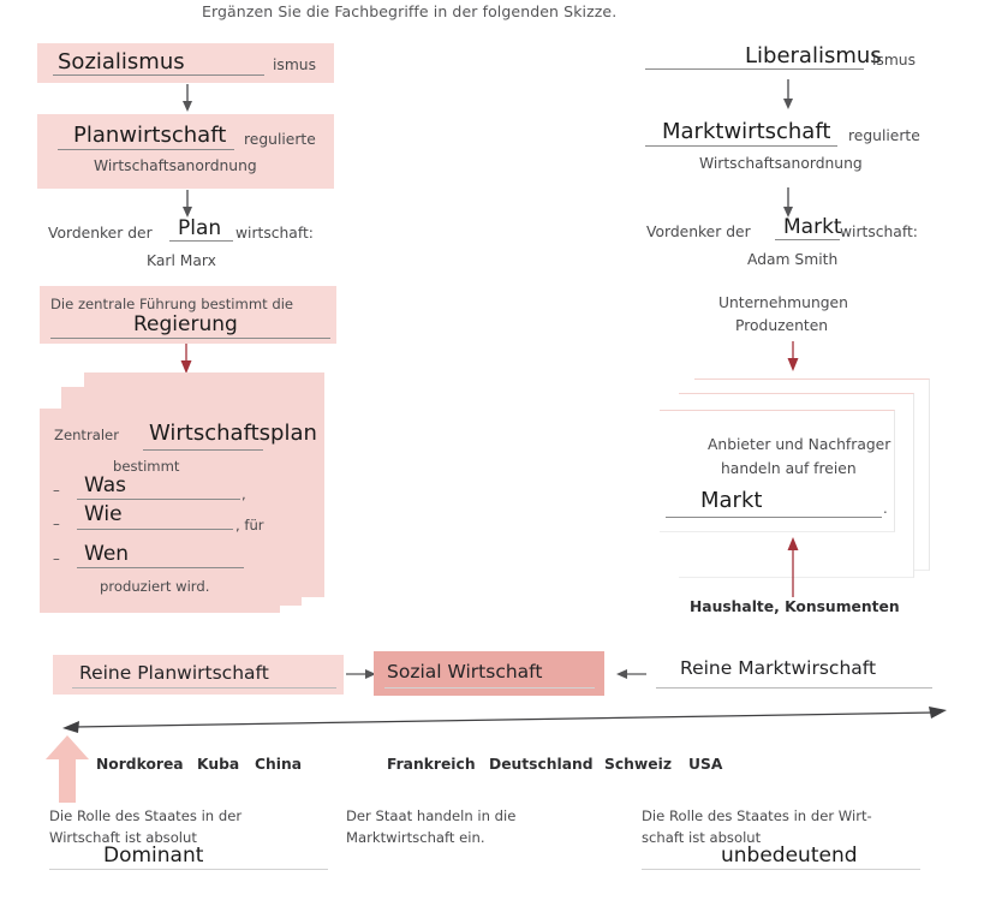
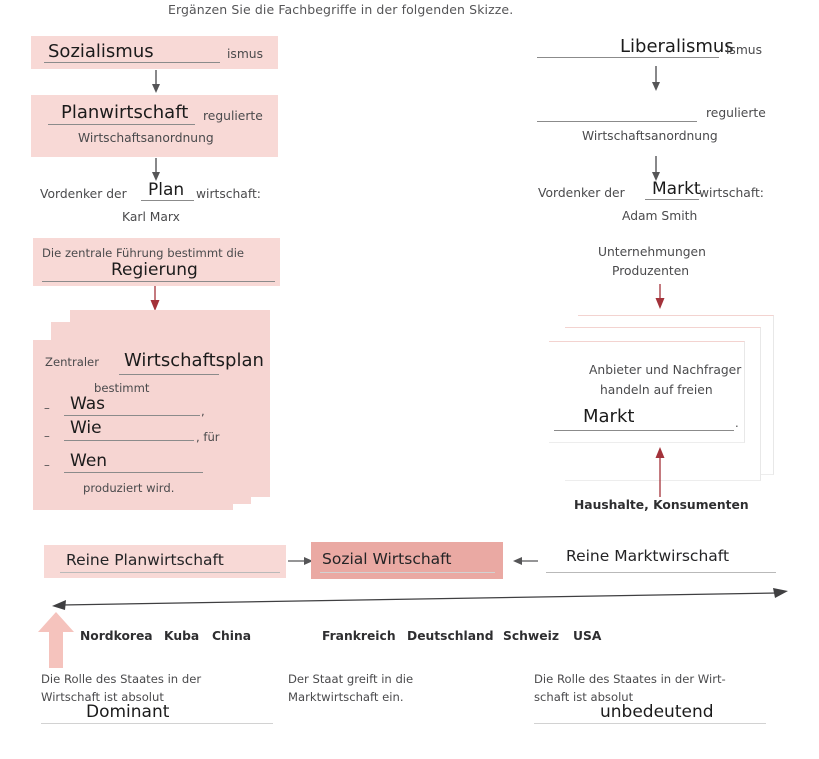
  Ergänzen Sie die Fachbegriffe in der folgenden Skizze.
  Sozialismus
  ismus
  Planwirtschaft
  regulierte
  Wirtschaftsanordnung
  Vordenker der
  Plan
  wirtschaft:
  Karl Marx
  Die zentrale Führung bestimmt die
  Regierung
  Zentraler
  Wirtschaftsplan
  bestimmt
  –
  Was
  ,
  –
  Wie
  , für
  –
  Wen
  produziert wird.
  Liberalismus
  ismus
- Marktwirtschaft
  regulierte
  Wirtschaftsanordnung
  Vordenker der
  Markt
  wirtschaft:
  Adam Smith
  Unternehmungen
  Produzenten
  Anbieter und Nachfrager
  handeln auf freien
  Markt
  .
  Haushalte, Konsumenten
  Reine Planwirtschaft
  Sozial Wirtschaft
  Reine Marktwirschaft
  Nordkorea
  Kuba
  China
  Frankreich
  Deutschland
  Schweiz
  USA
  Die Rolle des Staates in der
  Wirtschaft ist absolut
  Dominant
- Der Staat handeln in die
+ Der Staat greift in die
  Marktwirtschaft ein.
  Die Rolle des Staates in der Wirt-
  schaft ist absolut
  unbedeutend
